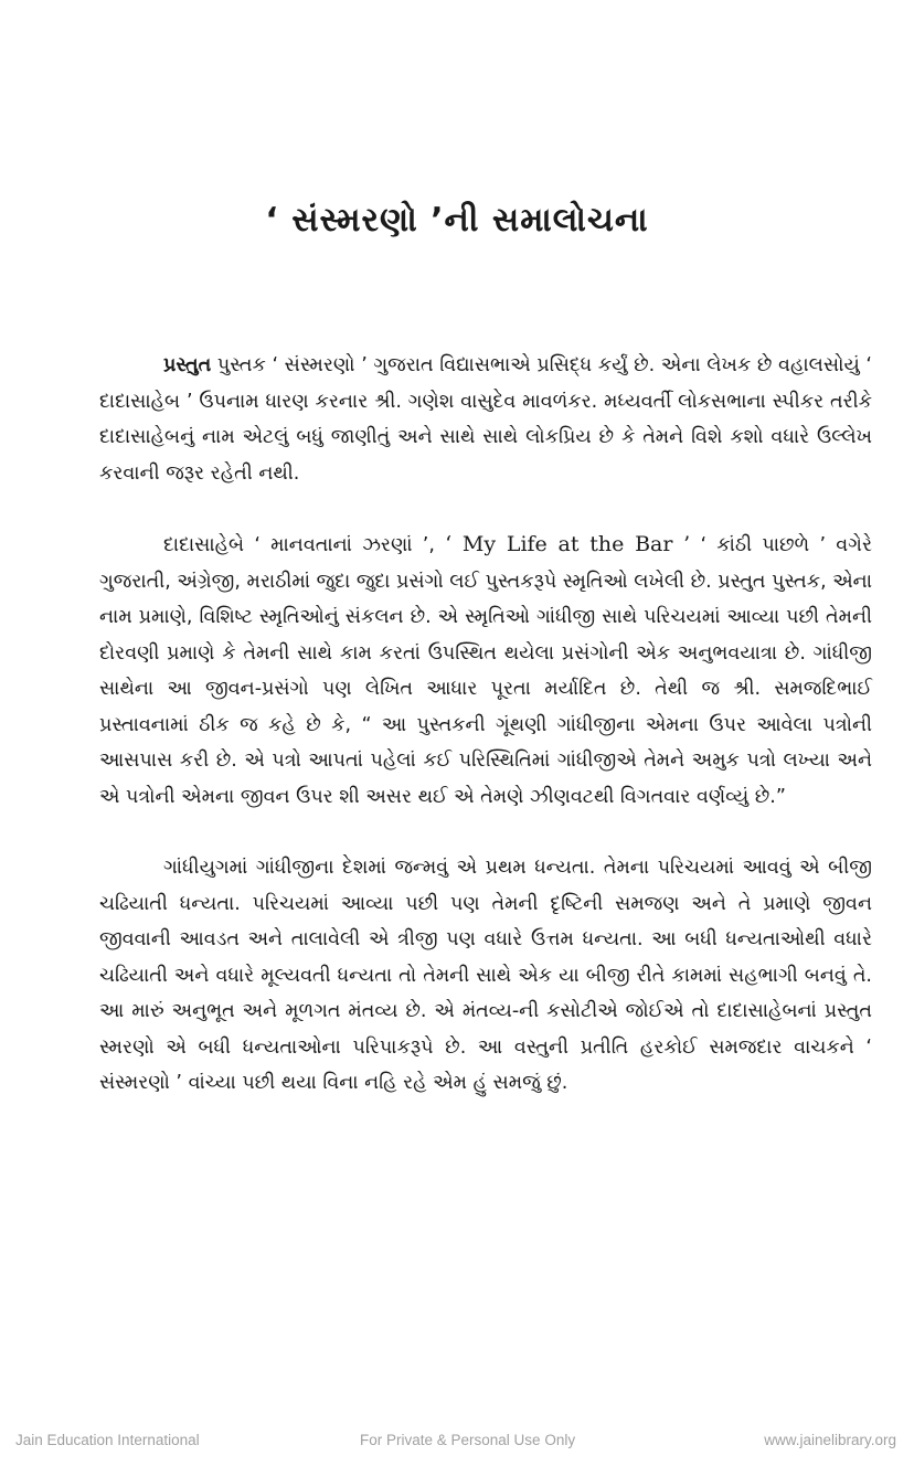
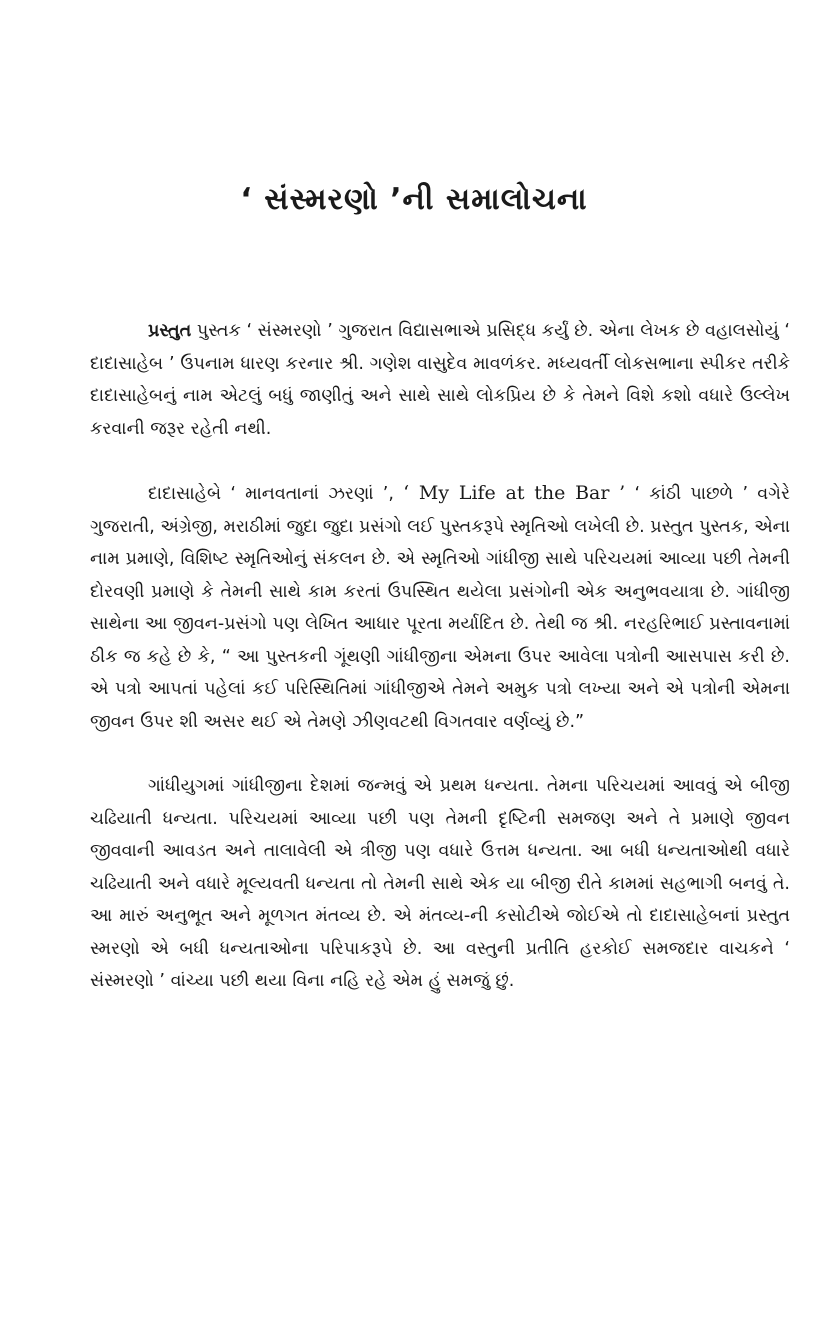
  ‘ સંસ્મરણો ’ની સમાલોચના
  પ્રસ્તુત પુસ્તક ‘ સંસ્મરણો ’ ગુજરાત વિદ્યાસભાએ પ્રસિદ્ધ કર્યું છે. એના લેખક છે વહાલસોયું ‘ દાદાસાહેબ ’ ઉપનામ ધારણ કરનાર શ્રી. ગણેશ વાસુદેવ માવળંકર. મધ્યવર્તી લોકસભાના સ્પીકર તરીકે દાદાસાહેબનું નામ એટલું બધું જાણીતું અને સાથે સાથે લોકપ્રિય છે કે તેમને વિશે કશો વધારે ઉલ્લેખ કરવાની જરૂર રહેતી નથી.
- દાદાસાહેબે ‘ માનવતાનાં ઝરણાં ’, ‘ My Life at the Bar ’ ‘ કાંઠી પાછળે ’ વગેરે ગુજરાતી, અંગ્રેજી, મરાઠીમાં જુદા જુદા પ્રસંગો લઈ પુસ્તકરૂપે સ્મૃતિઓ લખેલી છે. પ્રસ્તુત પુસ્તક, એના નામ પ્રમાણે, વિશિષ્ટ સ્મૃતિઓનું સંકલન છે. એ સ્મૃતિઓ ગાંધીજી સાથે પરિચયમાં આવ્યા પછી તેમની દોરવણી પ્રમાણે કે તેમની સાથે કામ કરતાં ઉપસ્થિત થયેલા પ્રસંગોની એક અનુભવયાત્રા છે. ગાંધીજી સાથેના આ જીવન-પ્રસંગો પણ લેખિત આધાર પૂરતા મર્યાદિત છે. તેથી જ શ્રી. સમજદિભાઈ પ્રસ્તાવનામાં ઠીક જ કહે છે કે, “ આ પુસ્તકની ગૂંથણી ગાંધીજીના એમના ઉપર આવેલા પત્રોની આસપાસ કરી છે. એ પત્રો આપતાં પહેલાં કઈ પરિસ્થિતિમાં ગાંધીજીએ તેમને અમુક પત્રો લખ્યા અને એ પત્રોની એમના જીવન ઉપર શી અસર થઈ એ તેમણે ઝીણવટથી વિગતવાર વર્ણવ્યું છે.”
+ દાદાસાહેબે ‘ માનવતાનાં ઝરણાં ’, ‘ My Life at the Bar ’ ‘ કાંઠી પાછળે ’ વગેરે ગુજરાતી, અંગ્રેજી, મરાઠીમાં જુદા જુદા પ્રસંગો લઈ પુસ્તકરૂપે સ્મૃતિઓ લખેલી છે. પ્રસ્તુત પુસ્તક, એના નામ પ્રમાણે, વિશિષ્ટ સ્મૃતિઓનું સંકલન છે. એ સ્મૃતિઓ ગાંધીજી સાથે પરિચયમાં આવ્યા પછી તેમની દોરવણી પ્રમાણે કે તેમની સાથે કામ કરતાં ઉપસ્થિત થયેલા પ્રસંગોની એક અનુભવયાત્રા છે. ગાંધીજી સાથેના આ જીવન-પ્રસંગો પણ લેખિત આધાર પૂરતા મર્યાદિત છે. તેથી જ શ્રી. નરહરિભાઈ પ્રસ્તાવનામાં ઠીક જ કહે છે કે, “ આ પુસ્તકની ગૂંથણી ગાંધીજીના એમના ઉપર આવેલા પત્રોની આસપાસ કરી છે. એ પત્રો આપતાં પહેલાં કઈ પરિસ્થિતિમાં ગાંધીજીએ તેમને અમુક પત્રો લખ્યા અને એ પત્રોની એમના જીવન ઉપર શી અસર થઈ એ તેમણે ઝીણવટથી વિગતવાર વર્ણવ્યું છે.”
  ગાંધીયુગમાં ગાંધીજીના દેશમાં જન્મવું એ પ્રથમ ધન્યતા. તેમના પરિચયમાં આવવું એ બીજી ચઢિયાતી ધન્યતા. પરિચયમાં આવ્યા પછી પણ તેમની દૃષ્ટિની સમજણ અને તે પ્રમાણે જીવન જીવવાની આવડત અને તાલાવેલી એ ત્રીજી પણ વધારે ઉત્તમ ધન્યતા. આ બધી ધન્યતાઓથી વધારે ચઢિયાતી અને વધારે મૂલ્યવતી ધન્યતા તો તેમની સાથે એક યા બીજી રીતે કામમાં સહભાગી બનવું તે. આ મારું અનુભૂત અને મૂળગત મંતવ્ય છે. એ મંતવ્ય-ની કસોટીએ જોઈએ તો દાદાસાહેબનાં પ્રસ્તુત સ્મરણો એ બધી ધન્યતાઓના પરિપાકરૂપે છે. આ વસ્તુની પ્રતીતિ હરકોઈ સમજદાર વાચકને ‘ સંસ્મરણો ’ વાંચ્યા પછી થયા વિના નહિ રહે એમ હું સમજું છું.
- Jain Education International
- For Private & Personal Use Only
- www.jainelibrary.org
